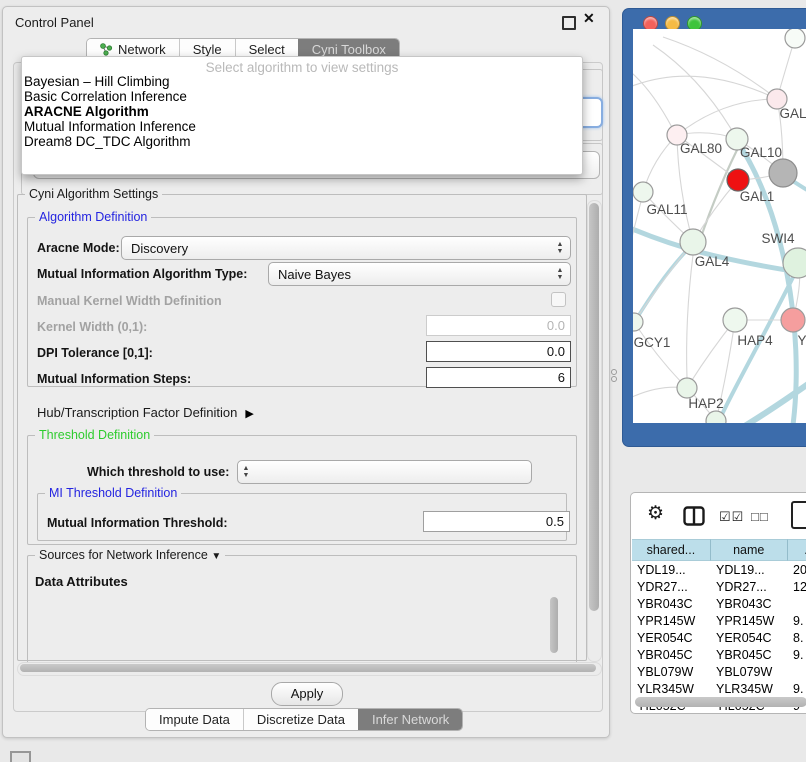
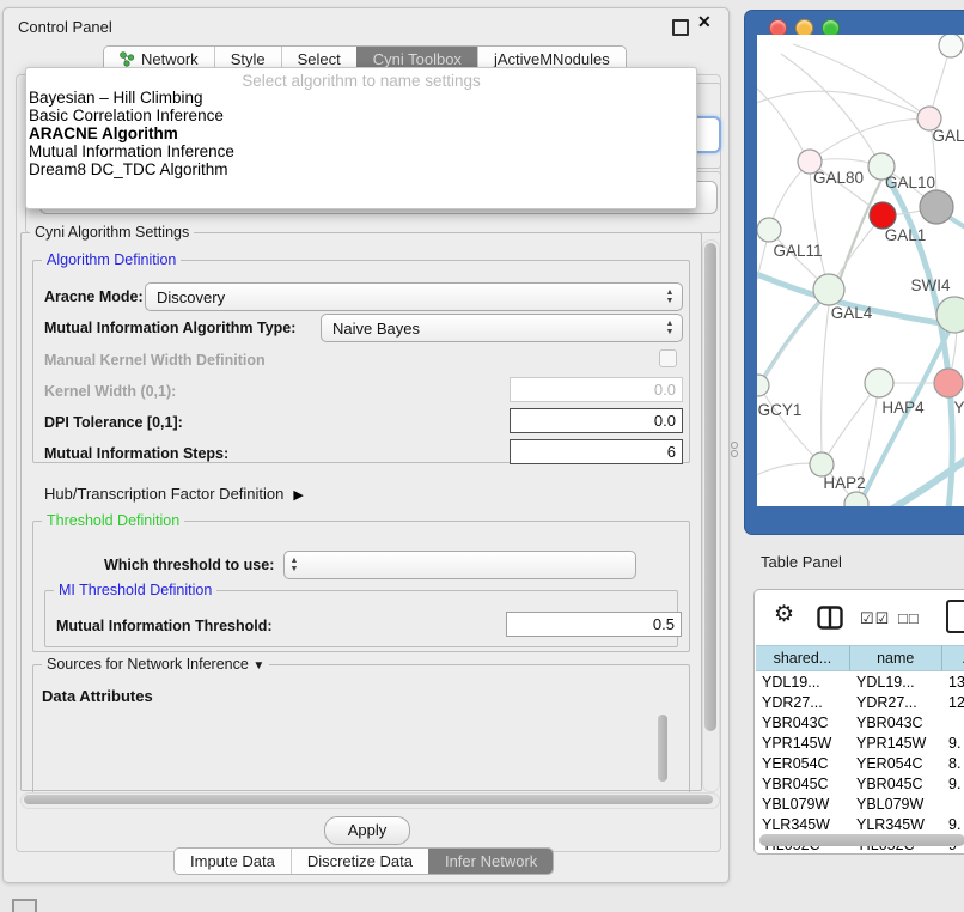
  Control Panel
  ✕
  Network
  Style
  Select
  Cyni Toolbox
+ jActiveMNodules
- Select algorithm to view settings
+ Select algorithm to name settings
  Bayesian – Hill Climbing
  Basic Correlation Inference
  ARACNE Algorithm
  Mutual Information Inference
  Dream8 DC_TDC Algorithm
  Cyni Algorithm Settings
  Algorithm Definition
  Aracne Mode:
  Discovery
  Mutual Information Algorithm Type:
  Naive Bayes
  Manual Kernel Width Definition
  Kernel Width (0,1):
  0.0
  DPI Tolerance [0,1]:
  0.0
  Mutual Information Steps:
  6
  Hub/Transcription Factor Definition ▶
  Threshold Definition
  Which threshold to use:
  MI Threshold Definition
  Mutual Information Threshold:
  0.5
  Sources for Network Inference ▼
  Data Attributes
  Apply
  Impute Data
  Discretize Data
  Infer Network
  GAL
  GAL80
  GAL10
  GAL1
  GAL11
  GAL4
  SWI4
  GCY1
  HAP4
  Y
  HAP2
+ Table Panel
  ⚙
  ☑☑
  □□
  shared...
  name
  YDL19...
  YDL19...
- 20
+ 13
  YDR27...
  YDR27...
  12
  YBR043C
  YBR043C
  YPR145W
  YPR145W
  9.
  YER054C
  YER054C
  8.
  YBR045C
  YBR045C
  9.
  YBL079W
  YBL079W
  YLR345W
  YLR345W
  9.
